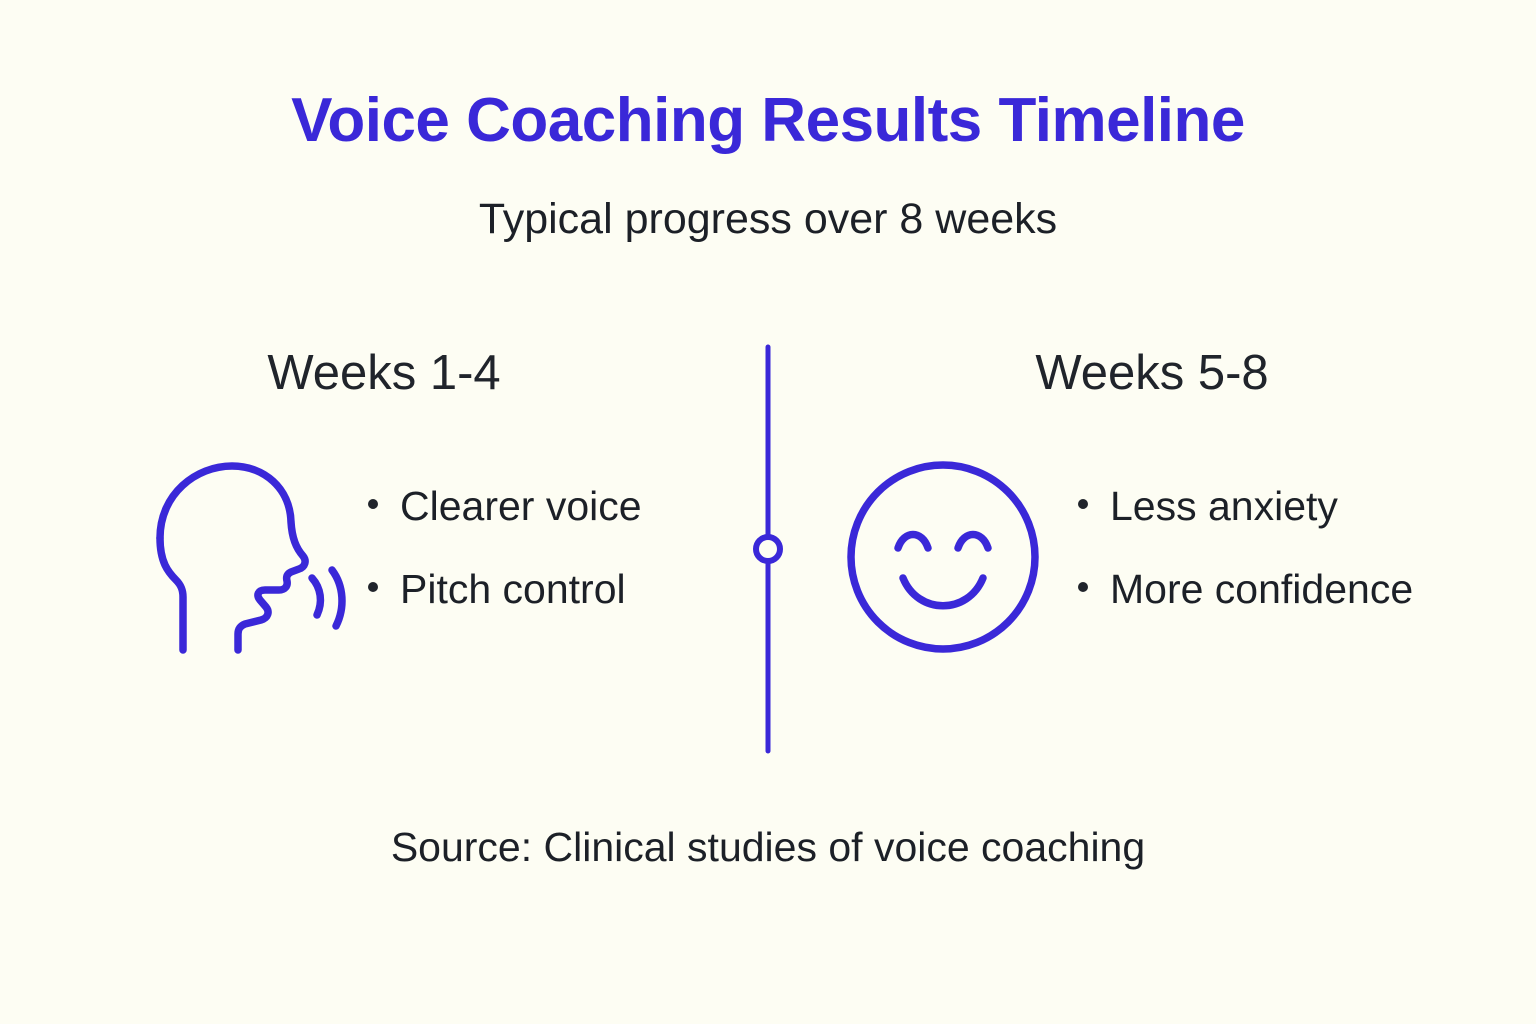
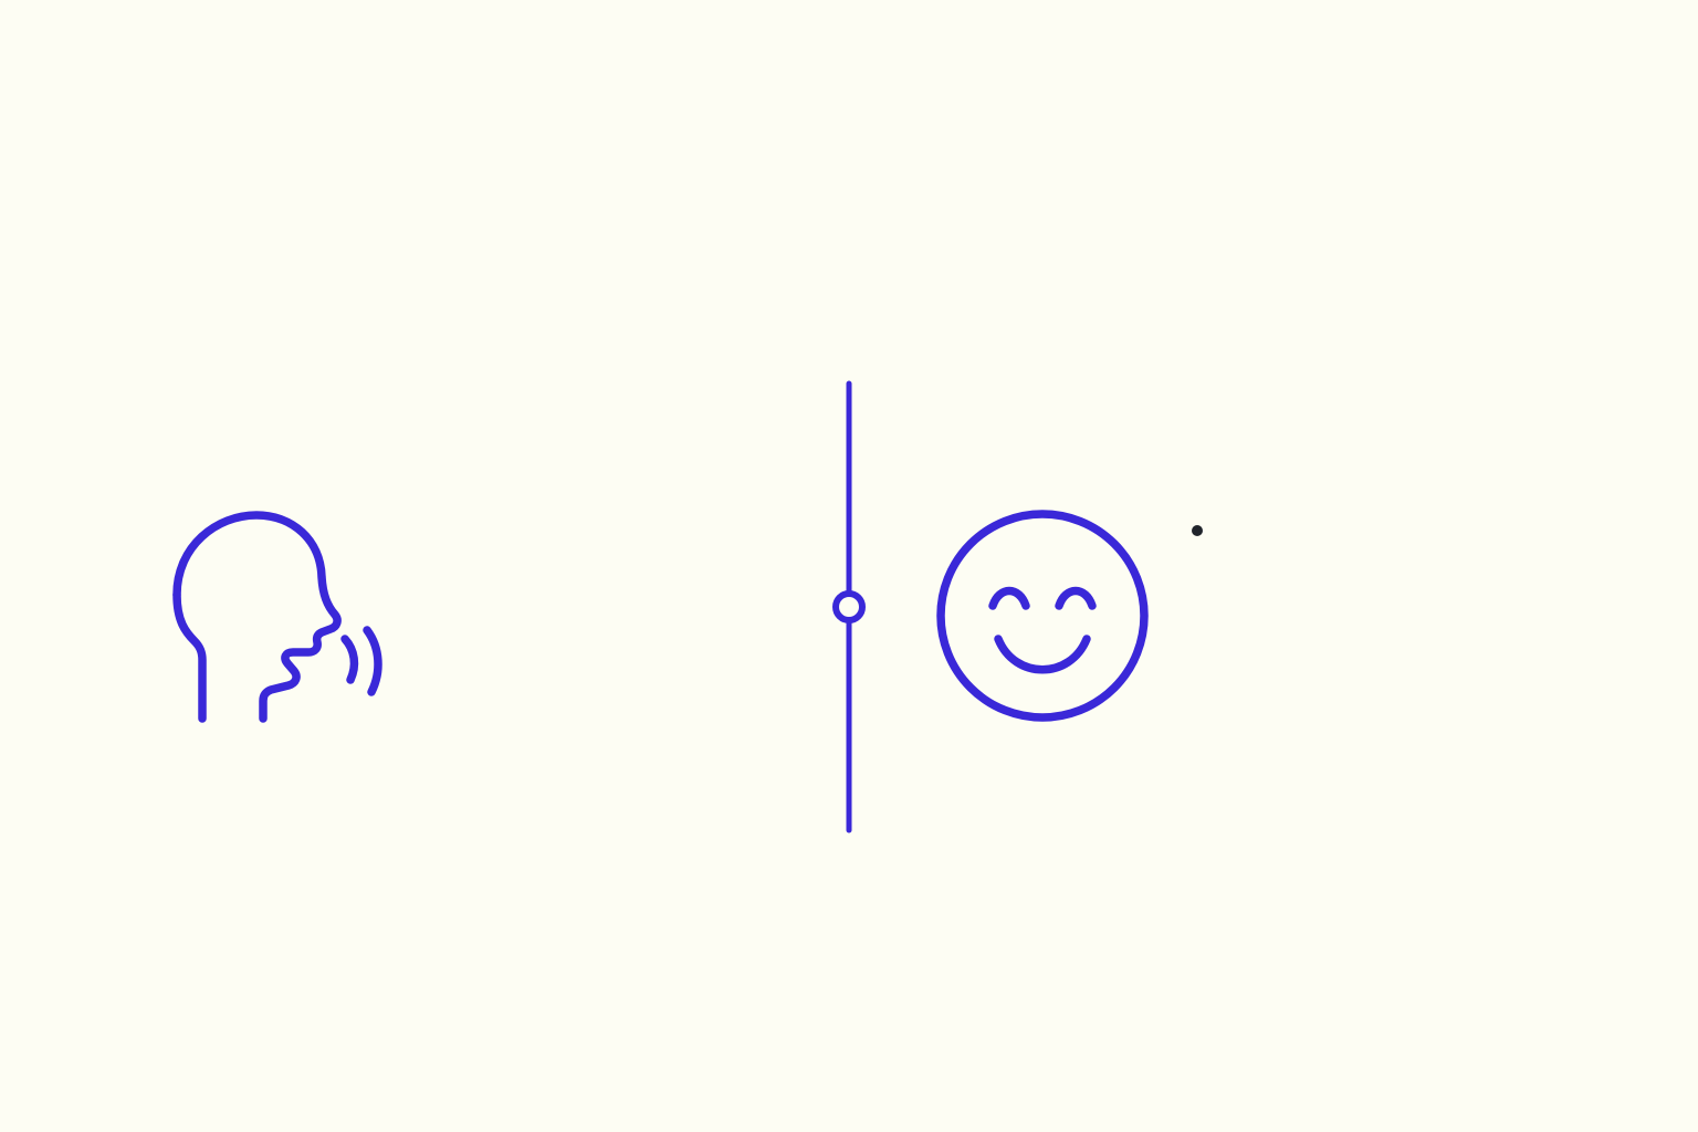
- Voice Coaching Results Timeline
- Typical progress over 8 weeks
- Weeks 1-4
- Clearer voice
- Pitch control
- Weeks 5-8
- Less anxiety
- More confidence
- Source: Clinical studies of voice coaching
